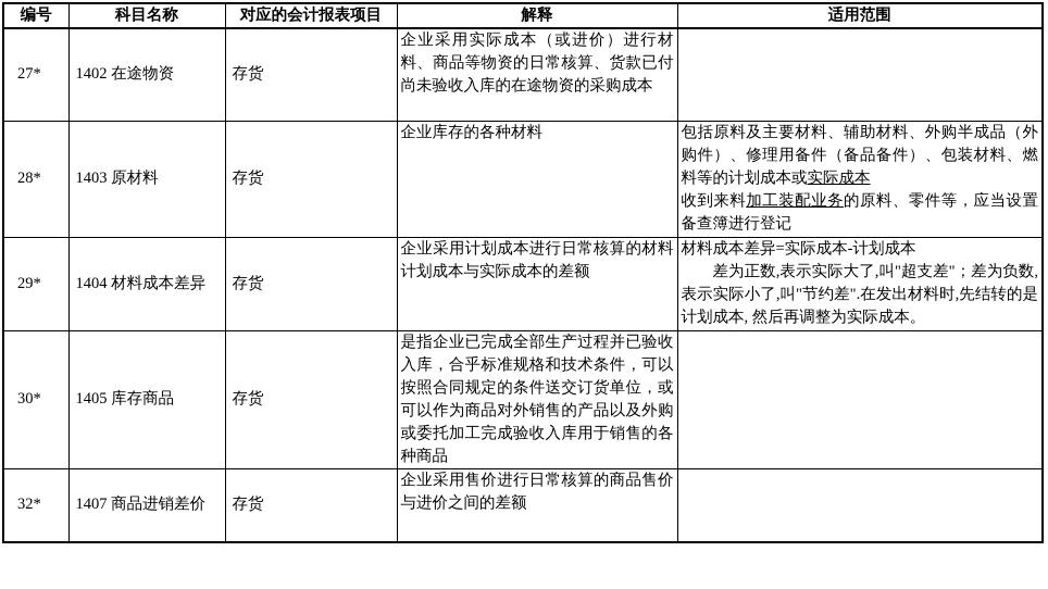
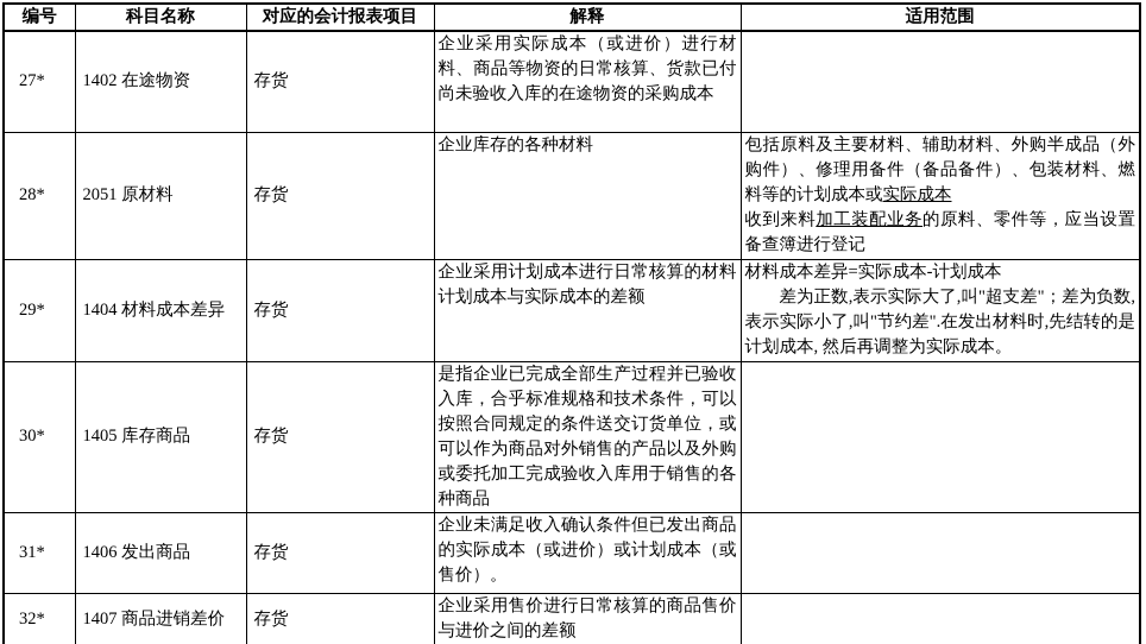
  编号	科目名称	对应的会计报表项目	解释	适用范围
  27*	1402 在途物资	存货	企业采用实际成本（或进价）进行材料、商品等物资的日常核算、货款已付尚未验收入库的在途物资的采购成本
- 28*	1403 原材料	存货	企业库存的各种材料	包括原料及主要材料、辅助材料、外购半成品（外购件）、修理用备件（备品备件）、包装材料、燃料等的计划成本或实际成本收到来料加工装配业务的原料、零件等，应当设置备查簿进行登记
+ 28*	2051 原材料	存货	企业库存的各种材料	包括原料及主要材料、辅助材料、外购半成品（外购件）、修理用备件（备品备件）、包装材料、燃料等的计划成本或实际成本收到来料加工装配业务的原料、零件等，应当设置备查簿进行登记
  29*	1404 材料成本差异	存货	企业采用计划成本进行日常核算的材料计划成本与实际成本的差额	材料成本差异=实际成本-计划成本差为正数,表示实际大了,叫"超支差"；差为负数,表示实际小了,叫"节约差".在发出材料时,先结转的是计划成本, 然后再调整为实际成本。
  30*	1405 库存商品	存货	是指企业已完成全部生产过程并已验收入库，合乎标准规格和技术条件，可以按照合同规定的条件送交订货单位，或可以作为商品对外销售的产品以及外购或委托加工完成验收入库用于销售的各种商品
+ 31*	1406 发出商品	存货	企业未满足收入确认条件但已发出商品的实际成本（或进价）或计划成本（或售价）。
  32*	1407 商品进销差价	存货	企业采用售价进行日常核算的商品售价与进价之间的差额
